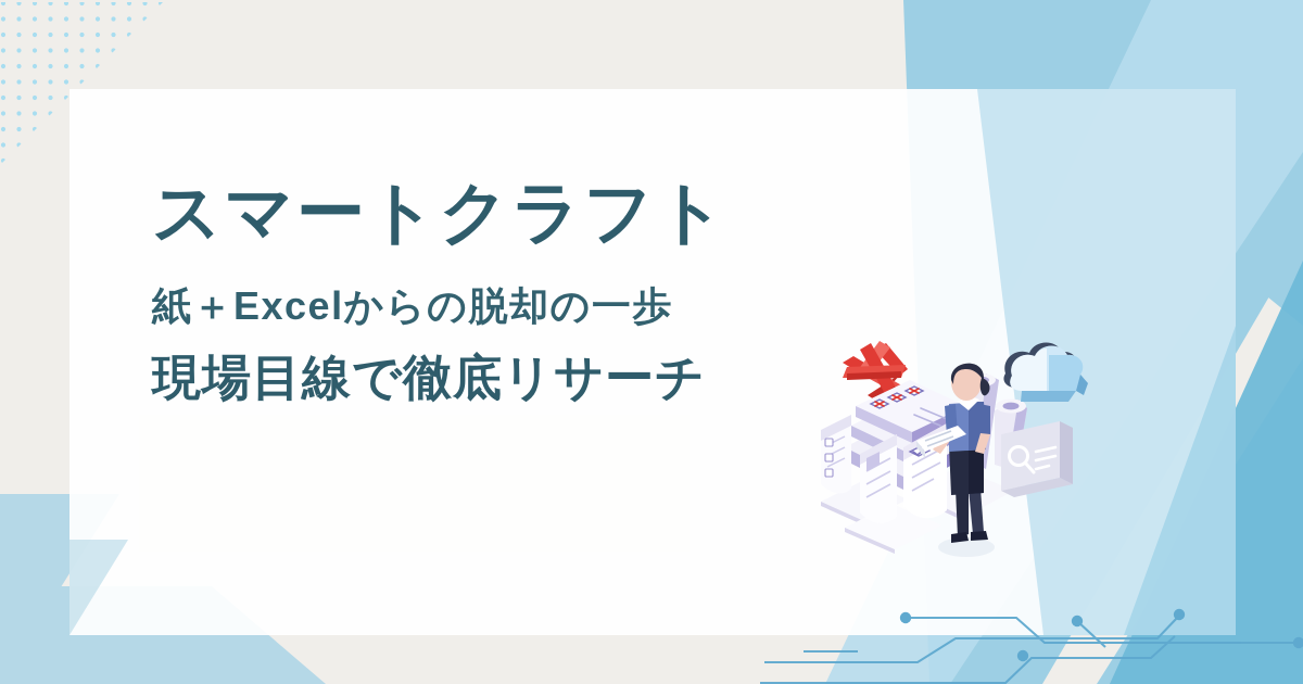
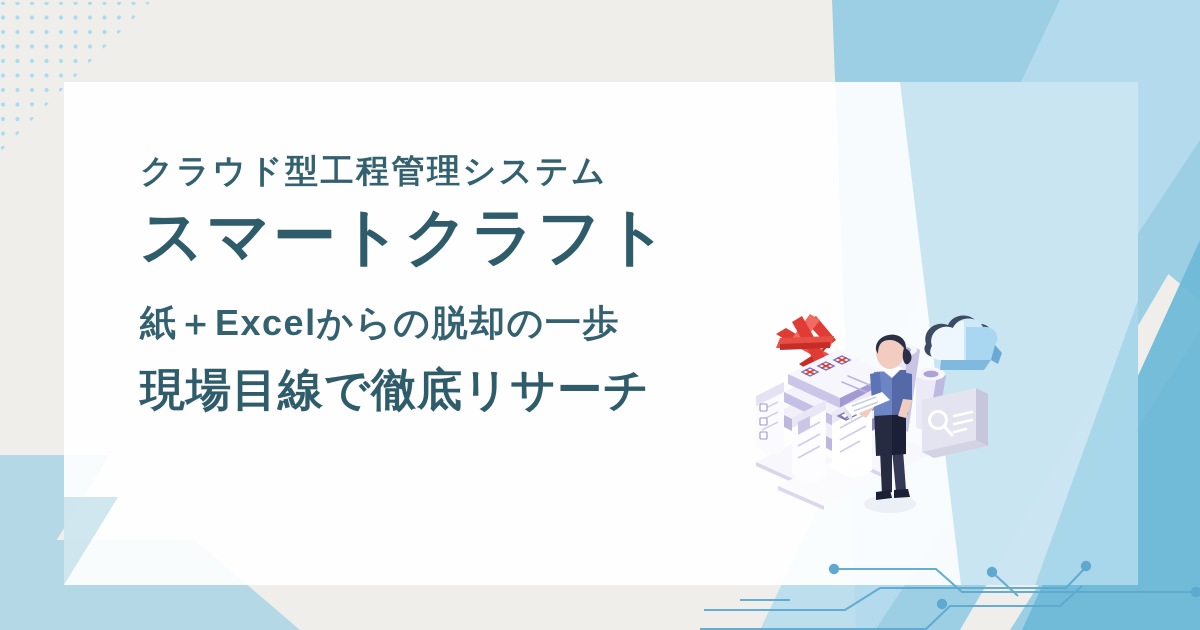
+ クラウド型工程管理システム
  スマートクラフト
  紙＋Excelからの脱却の一歩
  現場目線で徹底リサーチ
